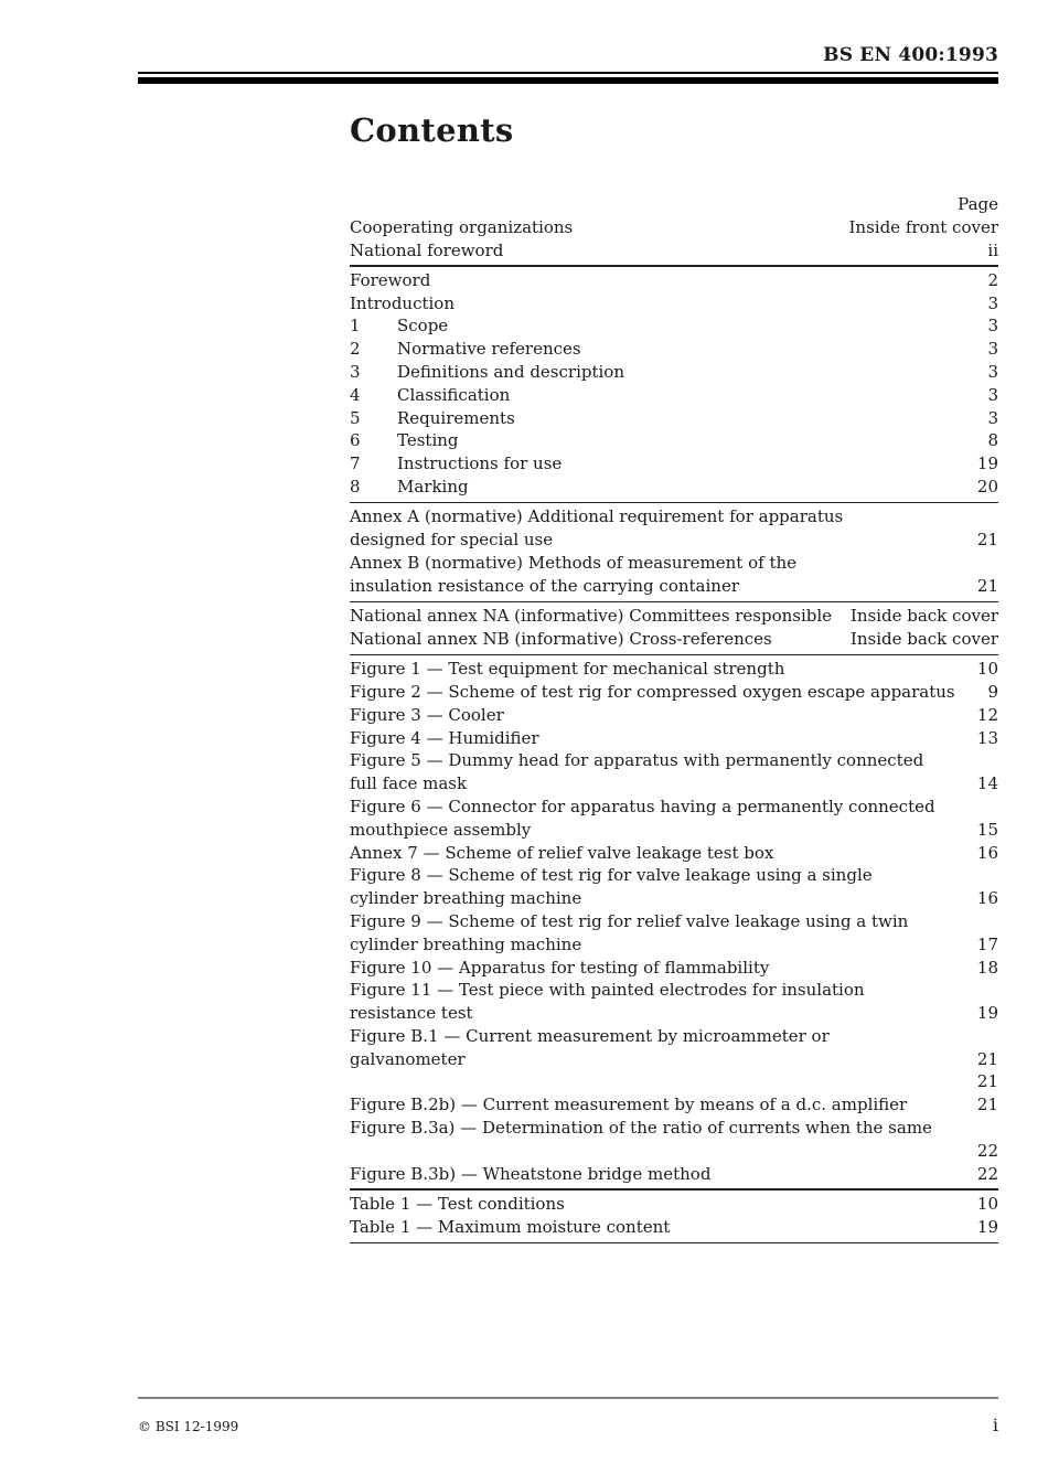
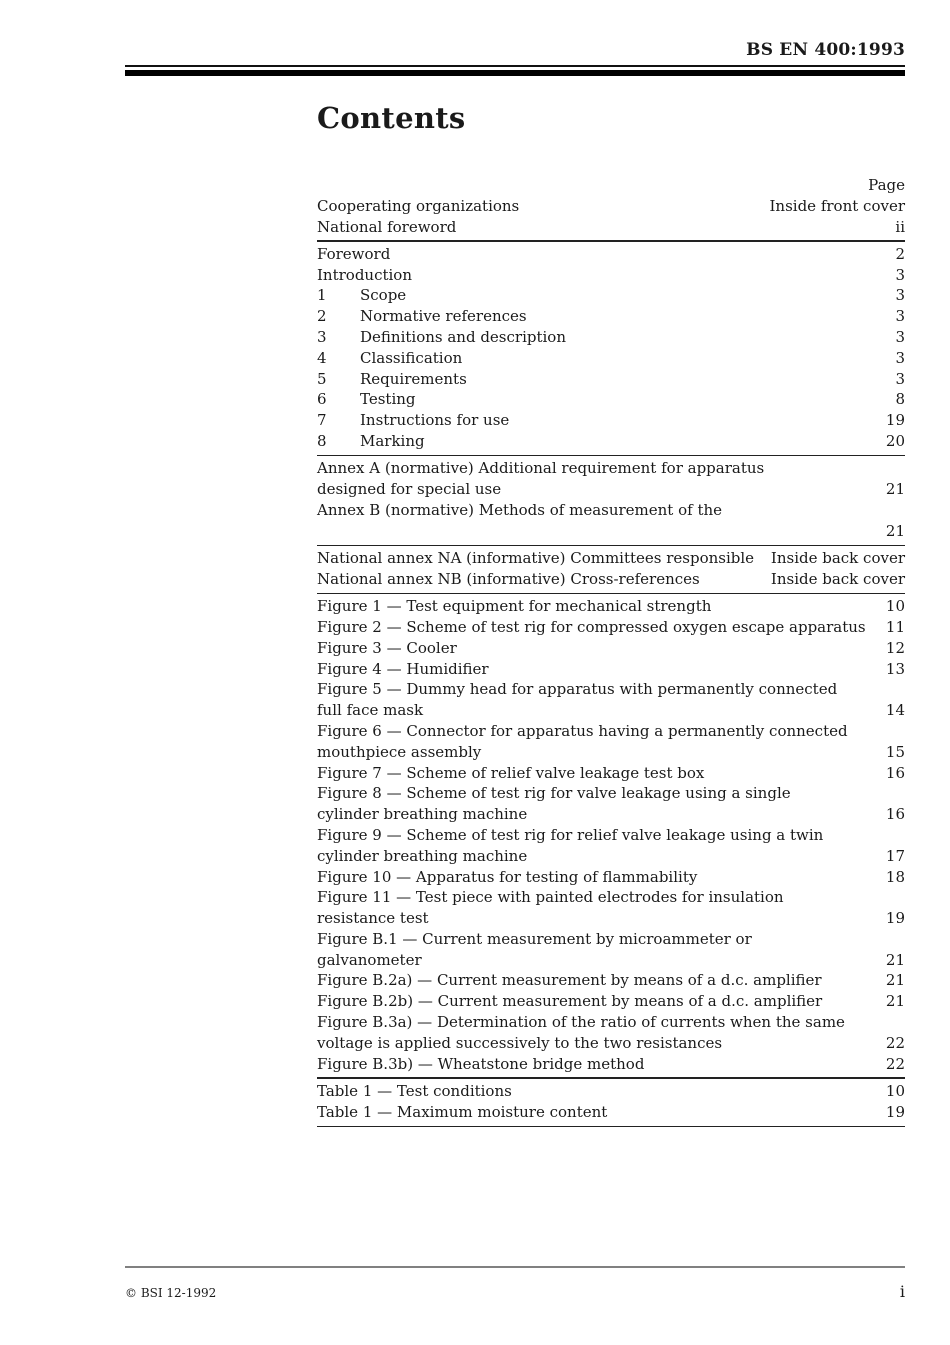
  BS EN 400:1993
  Contents
  Page
  Cooperating organizations
  Inside front cover
  National foreword
  ii
  Foreword
  2
  Introduction
  3
  1
  Scope
  3
  2
  Normative references
  3
  3
  Definitions and description
  3
  4
  Classification
  3
  5
  Requirements
  3
  6
  Testing
  8
  7
  Instructions for use
  19
  8
  Marking
  20
  Annex A (normative) Additional requirement for apparatus
  designed for special use
  21
  Annex B (normative) Methods of measurement of the
- insulation resistance of the carrying container
  21
  National annex NA (informative) Committees responsible
  Inside back cover
  National annex NB (informative) Cross-references
  Inside back cover
  Figure 1 — Test equipment for mechanical strength
  10
  Figure 2 — Scheme of test rig for compressed oxygen escape apparatus
- 9
+ 11
  Figure 3 — Cooler
  12
  Figure 4 — Humidifier
  13
  Figure 5 — Dummy head for apparatus with permanently connected
  full face mask
  14
  Figure 6 — Connector for apparatus having a permanently connected
  mouthpiece assembly
  15
- Annex 7 — Scheme of relief valve leakage test box
+ Figure 7 — Scheme of relief valve leakage test box
  16
  Figure 8 — Scheme of test rig for valve leakage using a single
  cylinder breathing machine
  16
  Figure 9 — Scheme of test rig for relief valve leakage using a twin
  cylinder breathing machine
  17
  Figure 10 — Apparatus for testing of flammability
  18
  Figure 11 — Test piece with painted electrodes for insulation
  resistance test
  19
  Figure B.1 — Current measurement by microammeter or
  galvanometer
  21
+ Figure B.2a) — Current measurement by means of a d.c. amplifier
  21
  Figure B.2b) — Current measurement by means of a d.c. amplifier
  21
  Figure B.3a) — Determination of the ratio of currents when the same
+ voltage is applied successively to the two resistances
  22
  Figure B.3b) — Wheatstone bridge method
  22
  Table 1 — Test conditions
  10
  Table 1 — Maximum moisture content
  19
- © BSI 12-1999
+ © BSI 12-1992
  i
